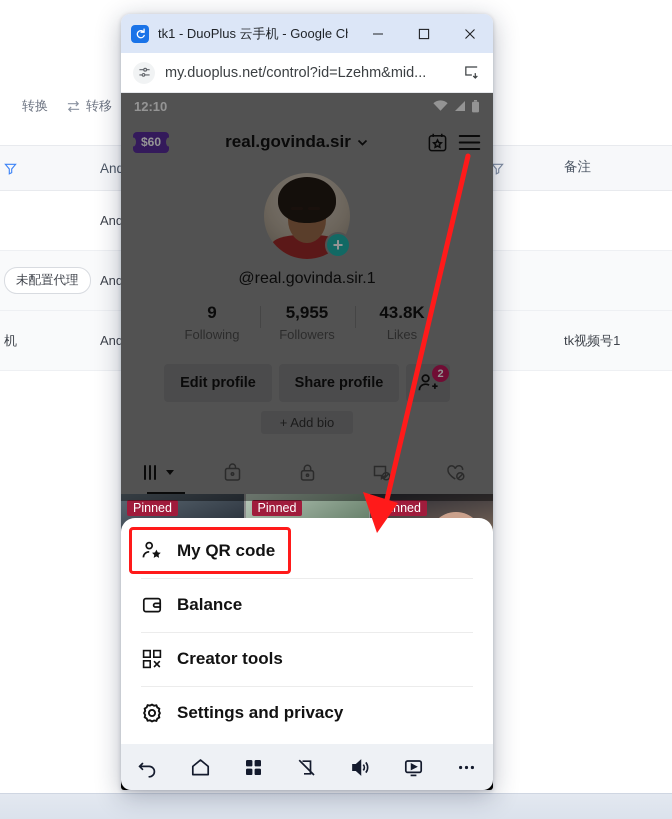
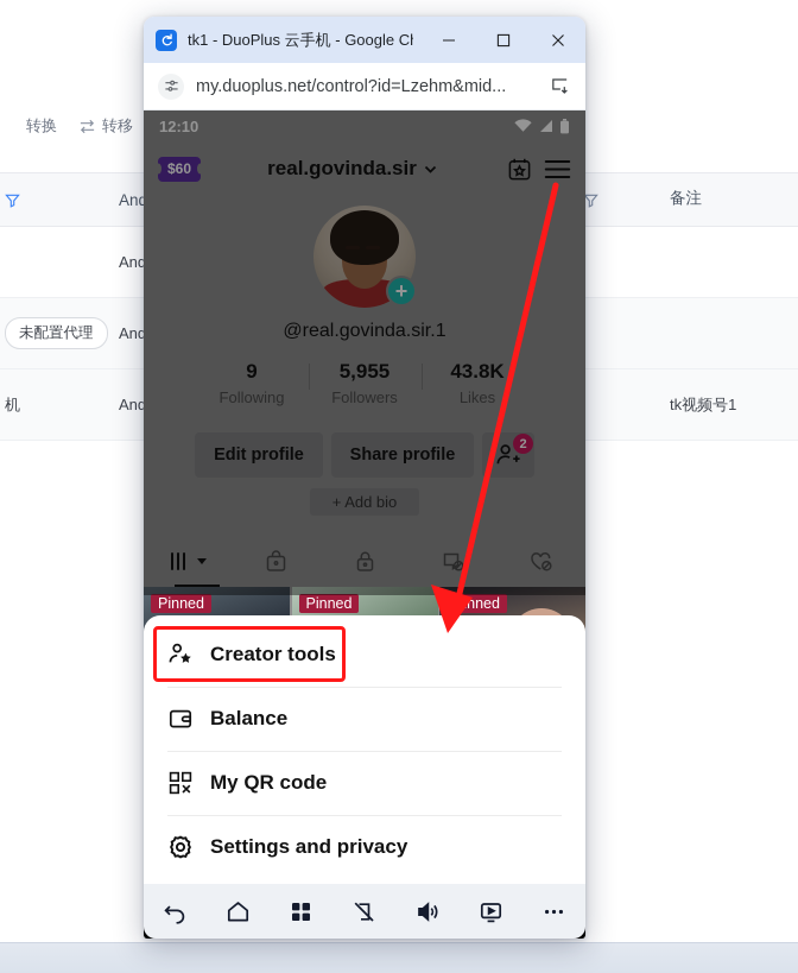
  转换
  转移
  备注
  And
  未配置代理
  And
  机
  And
  tk视频号1
  tk1 - DuoPlus 云手机 - Google C
  my.duoplus.net/control?id=Lzehm&mid...
  12:10
  $60
  real.govinda.sir
  +
  @real.govinda.sir.1
  9
  Following
  5,955
  Followers
  43.8K
  Likes
  Edit profile
  Share profile
  2
  + Add bio
  Pinned
  Pinned
- My QR code
+ Creator tools
  Balance
- Creator tools
+ My QR code
  Settings and privacy
